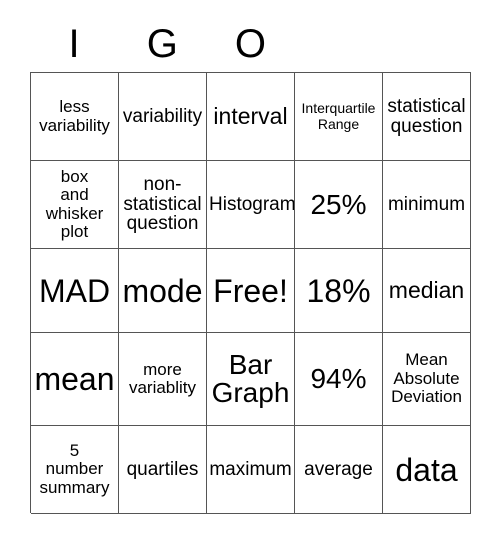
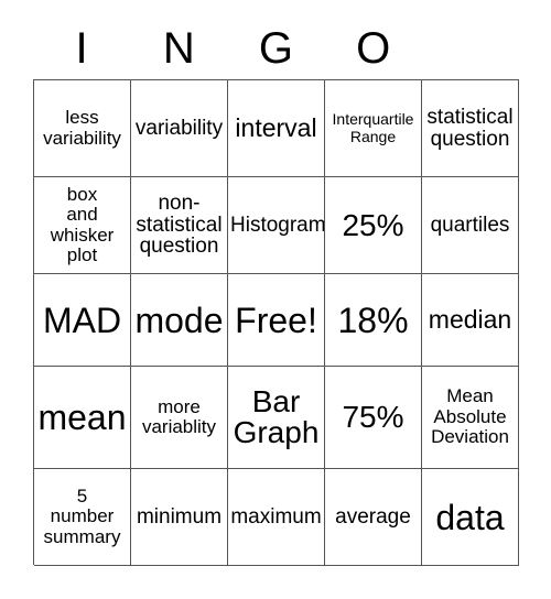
  I
+ N
  G
  O
  less
  variability
  variability
  interval
  Interquartile
  Range
  statistical
  question
  box
  and
  whisker
  plot
  non-
  statistical
  question
  Histogram
  25%
- minimum
+ quartiles
  MAD
  mode
  Free!
  18%
  median
  mean
  more
  variablity
  Bar
  Graph
- 94%
+ 75%
  Mean
  Absolute
  Deviation
  5
  number
  summary
- quartiles
+ minimum
  maximum
  average
  data
